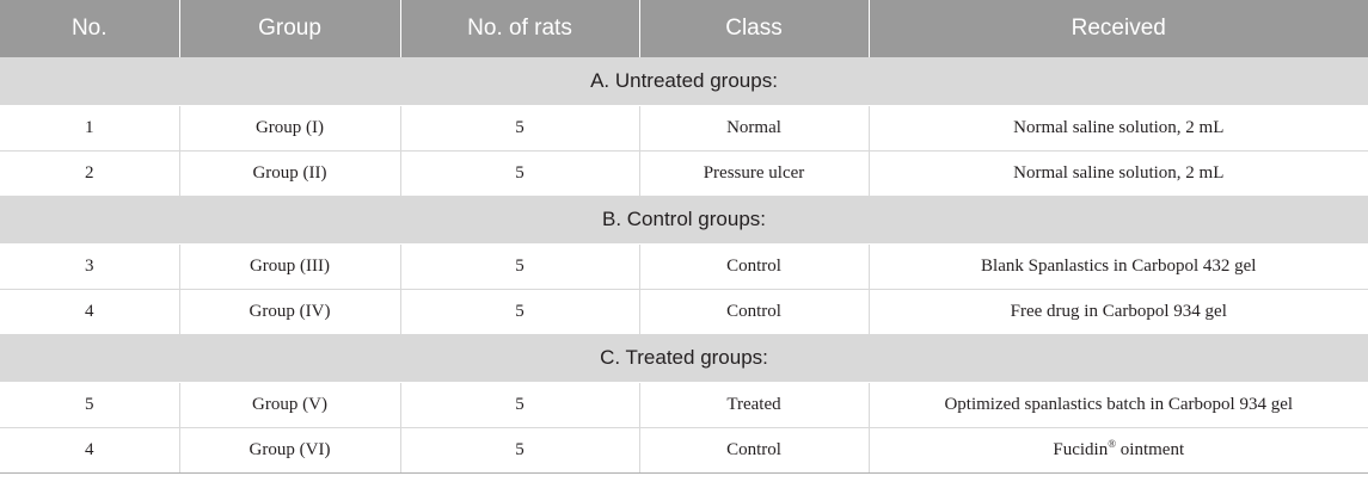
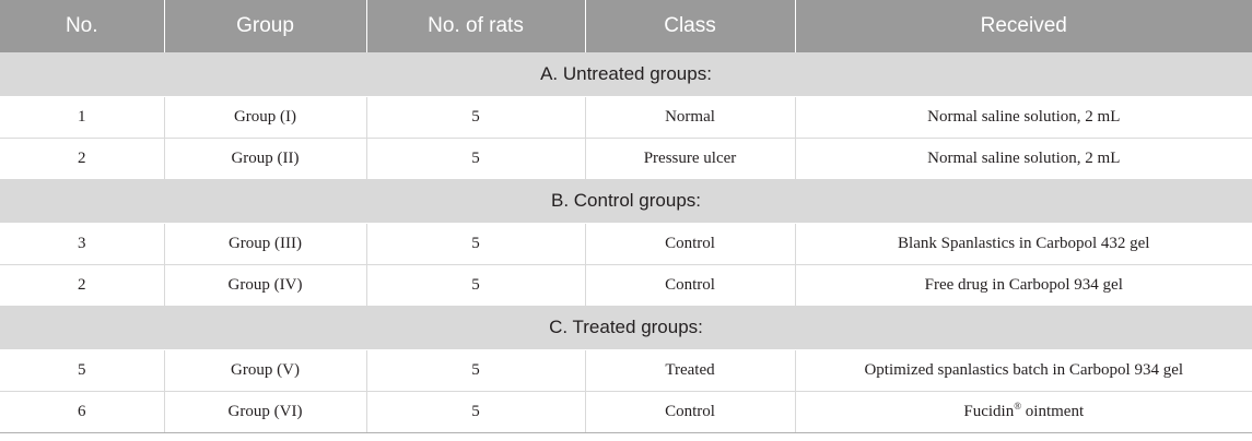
  No.	Group	No. of rats	Class	Received
  A. Untreated groups:
  1	Group (I)	5	Normal	Normal saline solution, 2 mL
  2	Group (II)	5	Pressure ulcer	Normal saline solution, 2 mL
  B. Control groups:
  3	Group (III)	5	Control	Blank Spanlastics in Carbopol 432 gel
- 4	Group (IV)	5	Control	Free drug in Carbopol 934 gel
+ 2	Group (IV)	5	Control	Free drug in Carbopol 934 gel
  C. Treated groups:
  5	Group (V)	5	Treated	Optimized spanlastics batch in Carbopol 934 gel
- 4	Group (VI)	5	Control	Fucidin® ointment
+ 6	Group (VI)	5	Control	Fucidin® ointment
